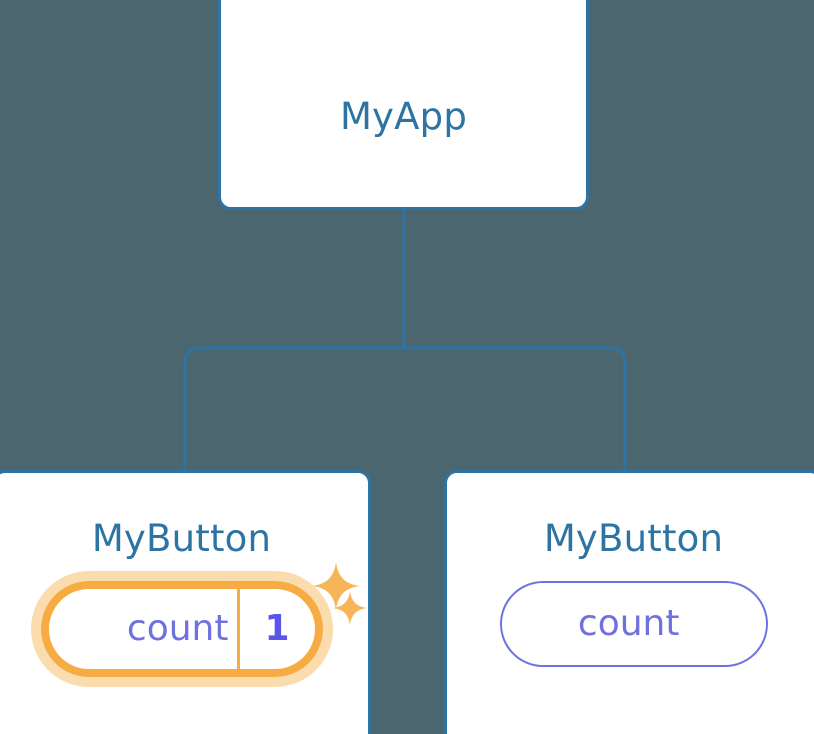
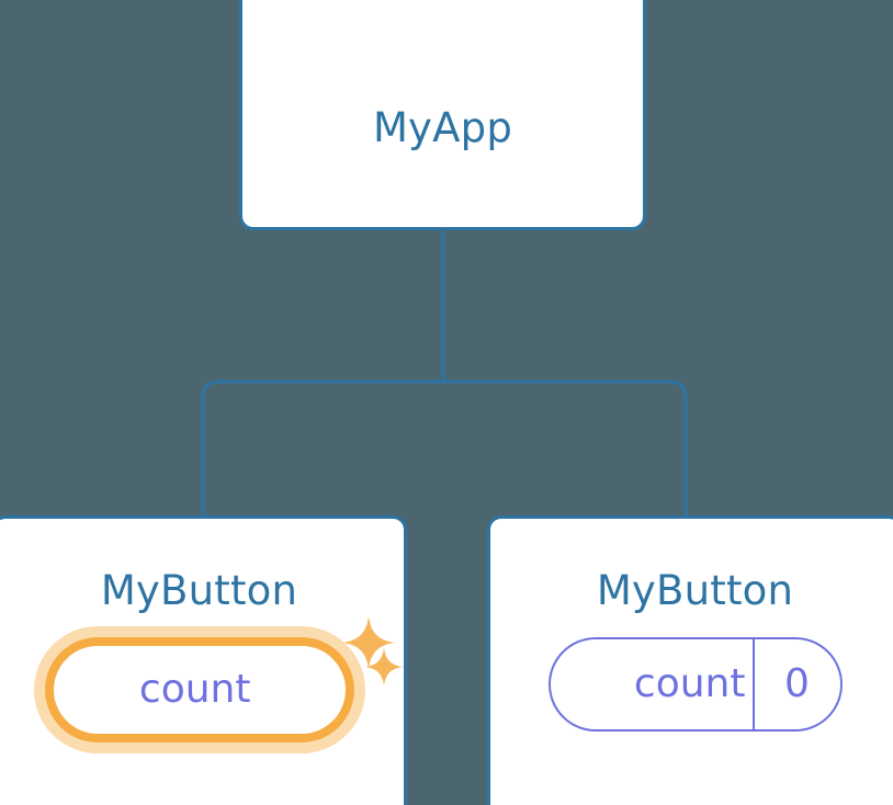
  MyApp
  MyButton
  count
- 1
  MyButton
  count
+ 0
